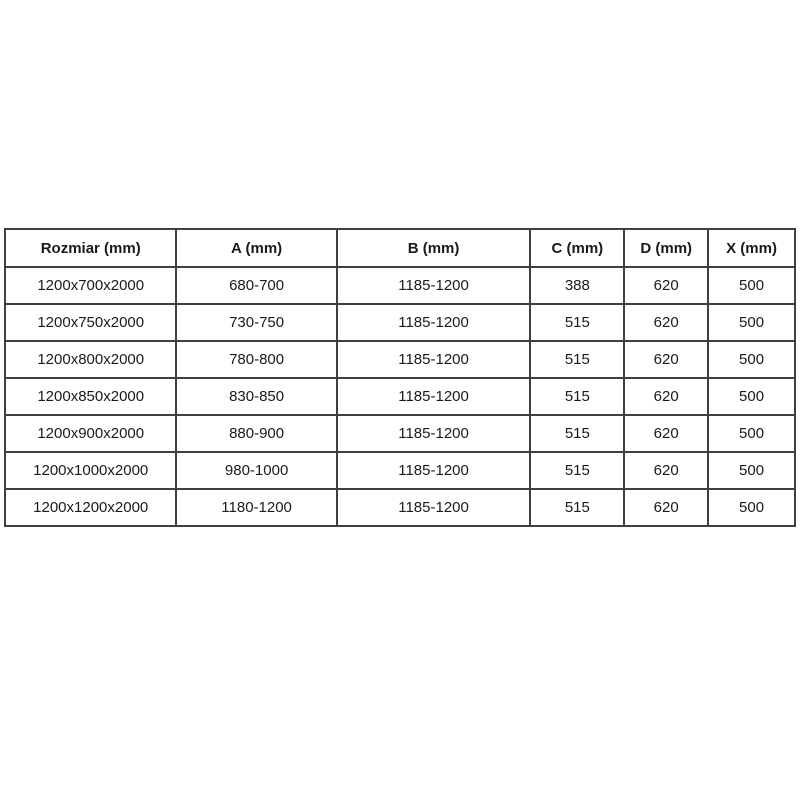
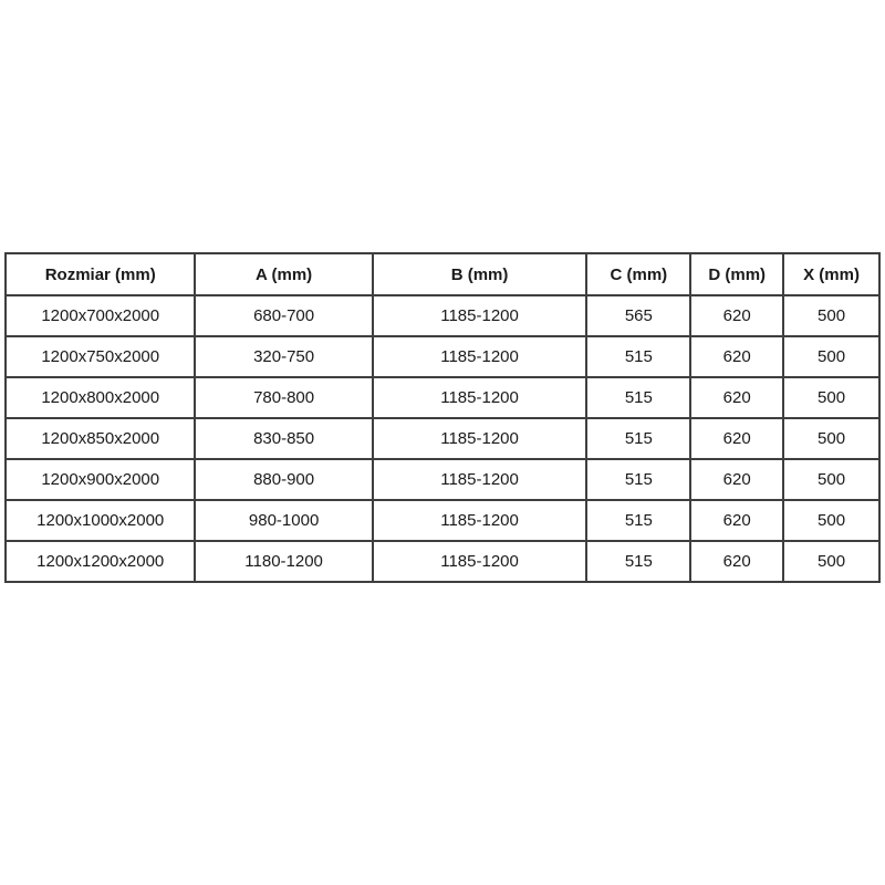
  Rozmiar (mm)	A (mm)	B (mm)	C (mm)	D (mm)	X (mm)
- 1200x700x2000	680-700	1185-1200	388	620	500
+ 1200x700x2000	680-700	1185-1200	565	620	500
- 1200x750x2000	730-750	1185-1200	515	620	500
+ 1200x750x2000	320-750	1185-1200	515	620	500
  1200x800x2000	780-800	1185-1200	515	620	500
  1200x850x2000	830-850	1185-1200	515	620	500
  1200x900x2000	880-900	1185-1200	515	620	500
  1200x1000x2000	980-1000	1185-1200	515	620	500
  1200x1200x2000	1180-1200	1185-1200	515	620	500
